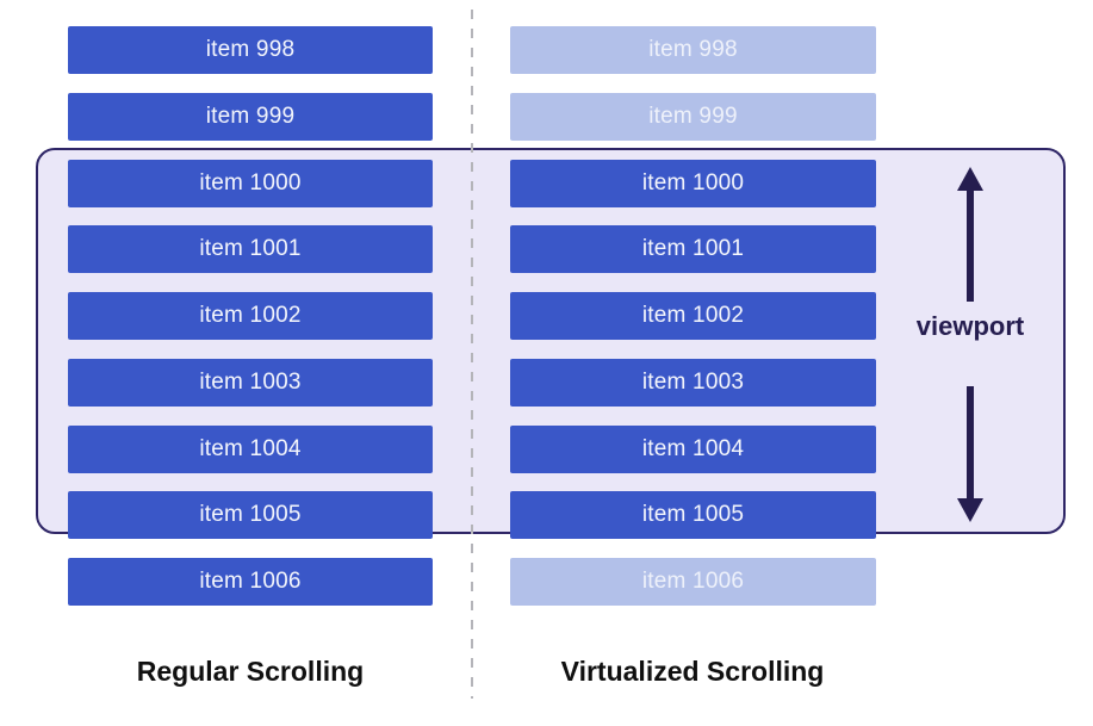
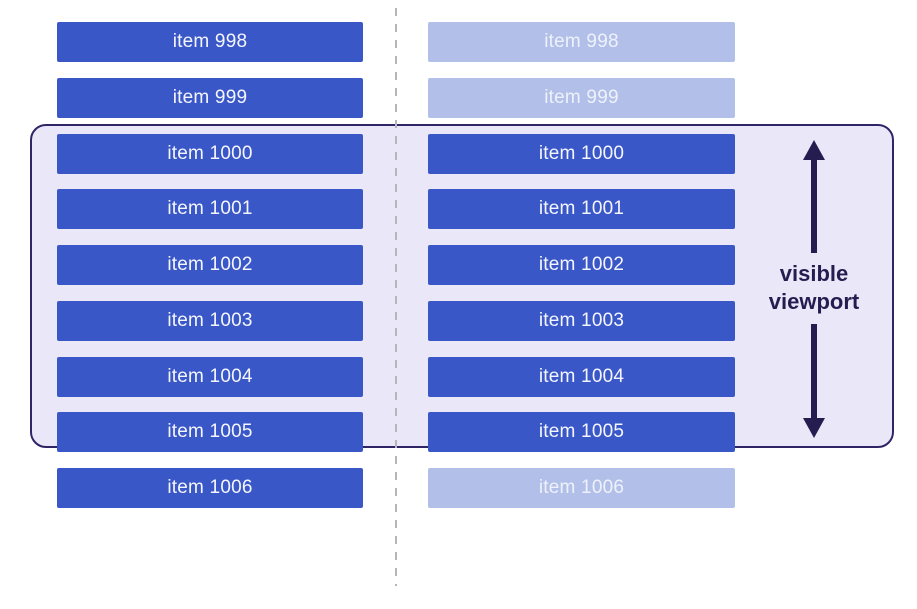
  item 998
  item 999
  item 1000
  item 1001
  item 1002
  item 1003
  item 1004
  item 1005
  item 1006
  item 998
  item 999
  item 1000
  item 1001
  item 1002
  item 1003
  item 1004
  item 1005
  item 1006
+ visible
  viewport
- Regular Scrolling
- Virtualized Scrolling
